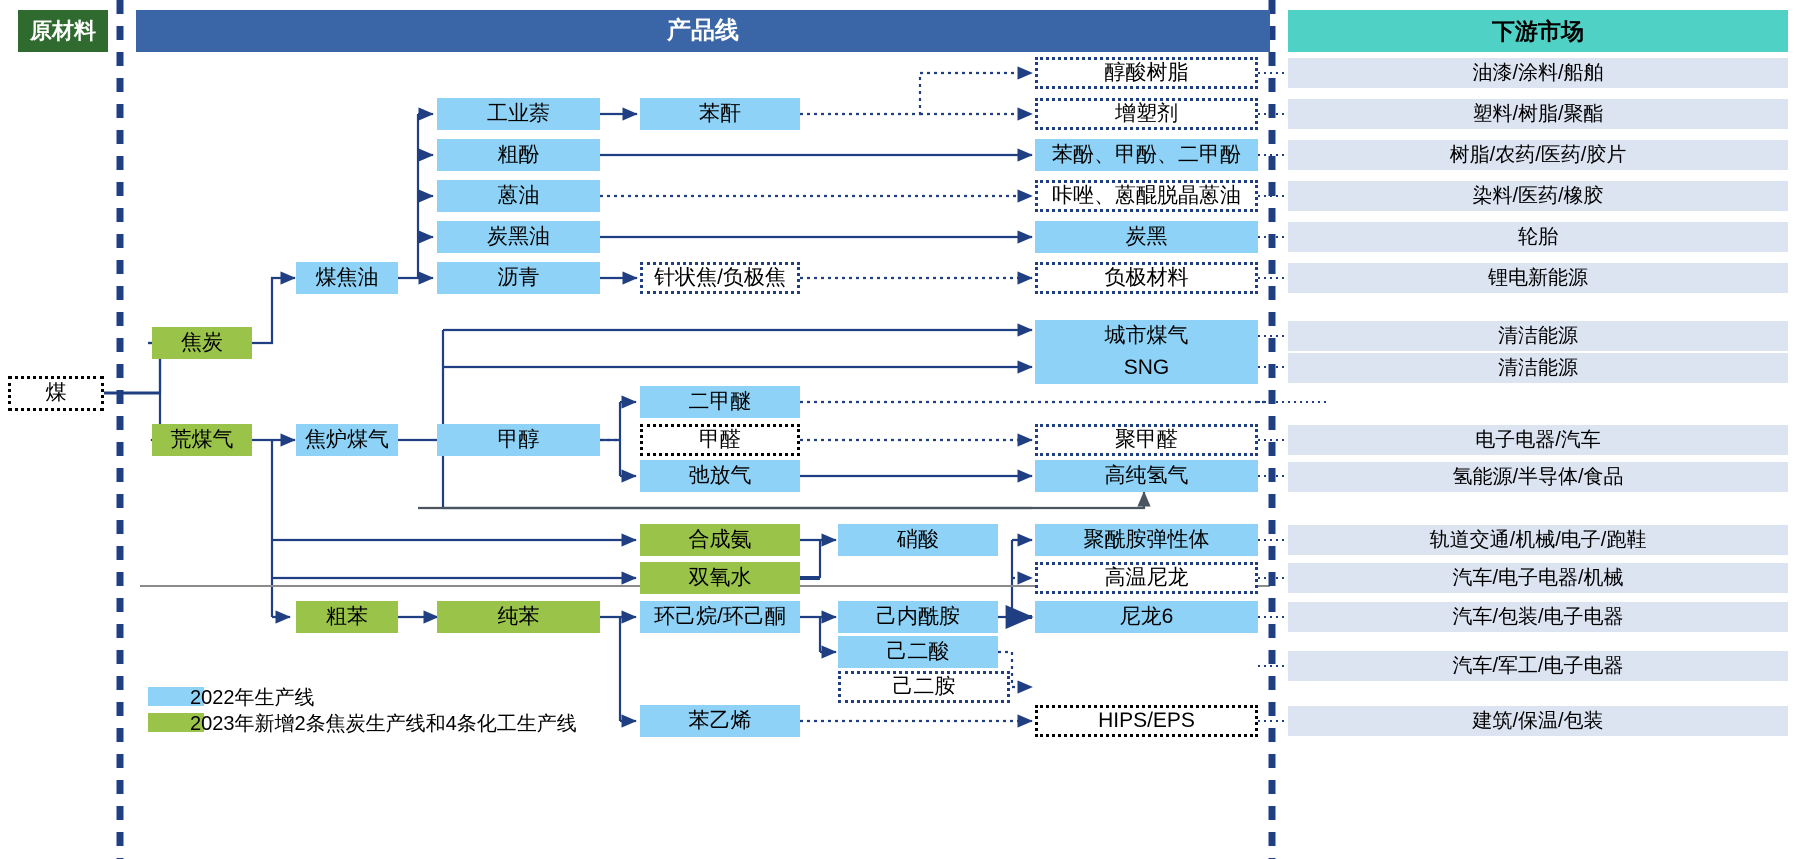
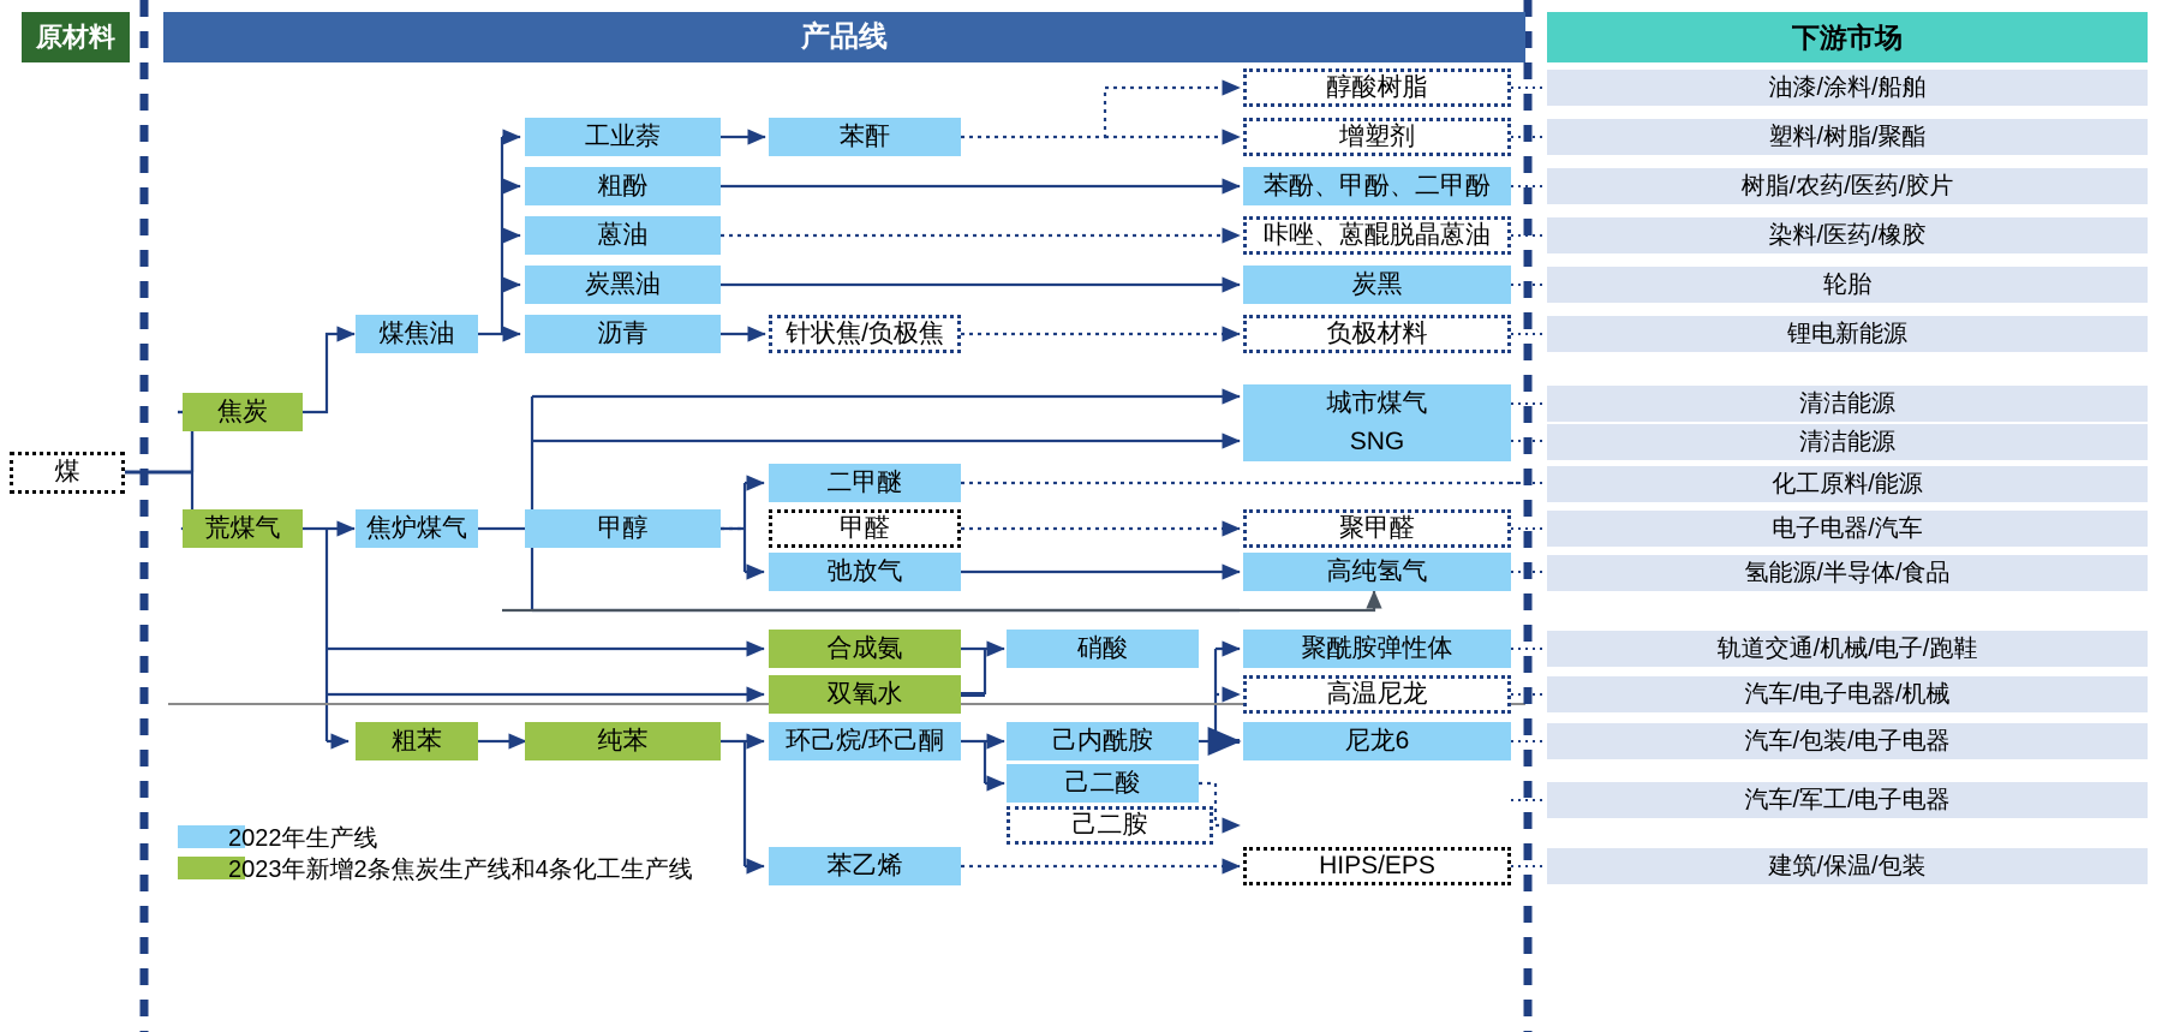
  原材料
  产品线
  下游市场
  煤
  焦炭
  荒煤气
  煤焦油
  焦炉煤气
  粗苯
  工业萘
  粗酚
  蒽油
  炭黑油
  沥青
  甲醇
  纯苯
  苯酐
  针状焦/负极焦
  二甲醚
  甲醛
  弛放气
  合成氨
  双氧水
  环己烷/环己酮
  苯乙烯
  硝酸
  己内酰胺
  己二酸
  己二胺
  醇酸树脂
  增塑剂
  苯酚、甲酚、二甲酚
  咔唑、蒽醌脱晶蒽油
  炭黑
  负极材料
  城市煤气
  SNG
  聚甲醛
  高纯氢气
  聚酰胺弹性体
  高温尼龙
  尼龙6
  HIPS/EPS
  油漆/涂料/船舶
  塑料/树脂/聚酯
  树脂/农药/医药/胶片
  染料/医药/橡胶
  轮胎
  锂电新能源
  清洁能源
  清洁能源
+ 化工原料/能源
  电子电器/汽车
  氢能源/半导体/食品
  轨道交通/机械/电子/跑鞋
  汽车/电子电器/机械
  汽车/包装/电子电器
  汽车/军工/电子电器
  建筑/保温/包装
  2022年生产线
  2023年新增2条焦炭生产线和4条化工生产线
